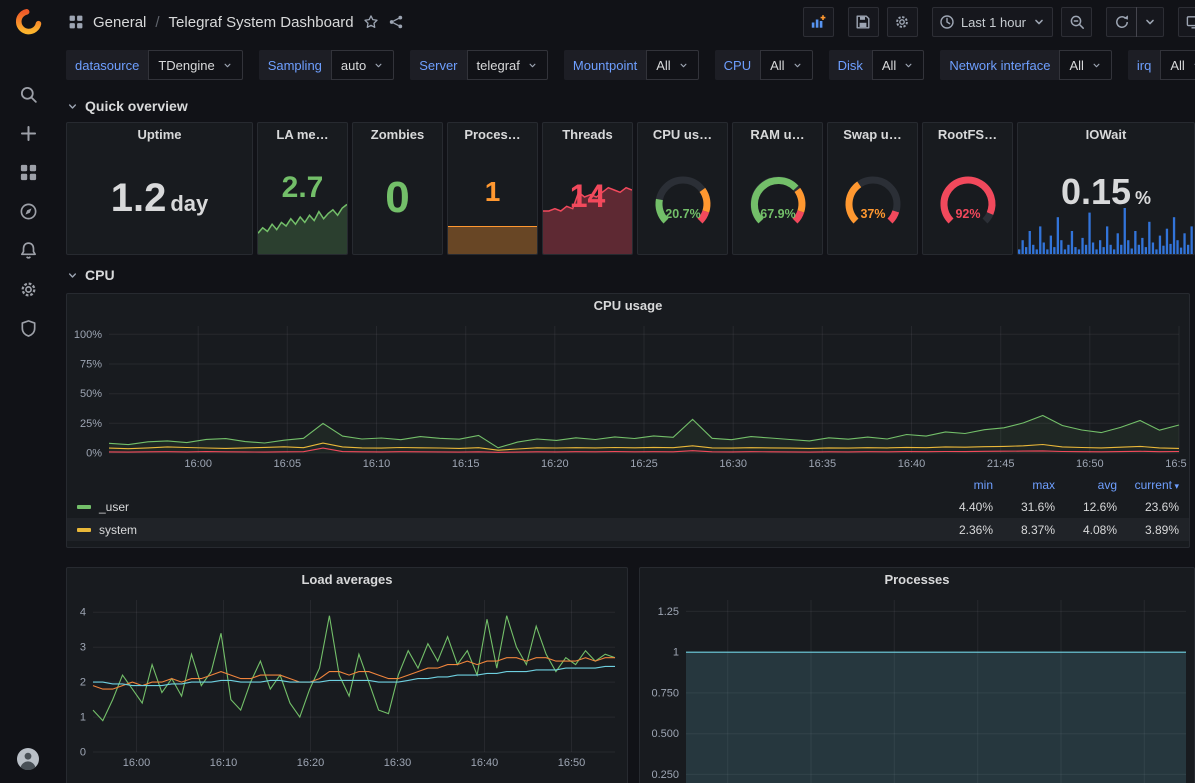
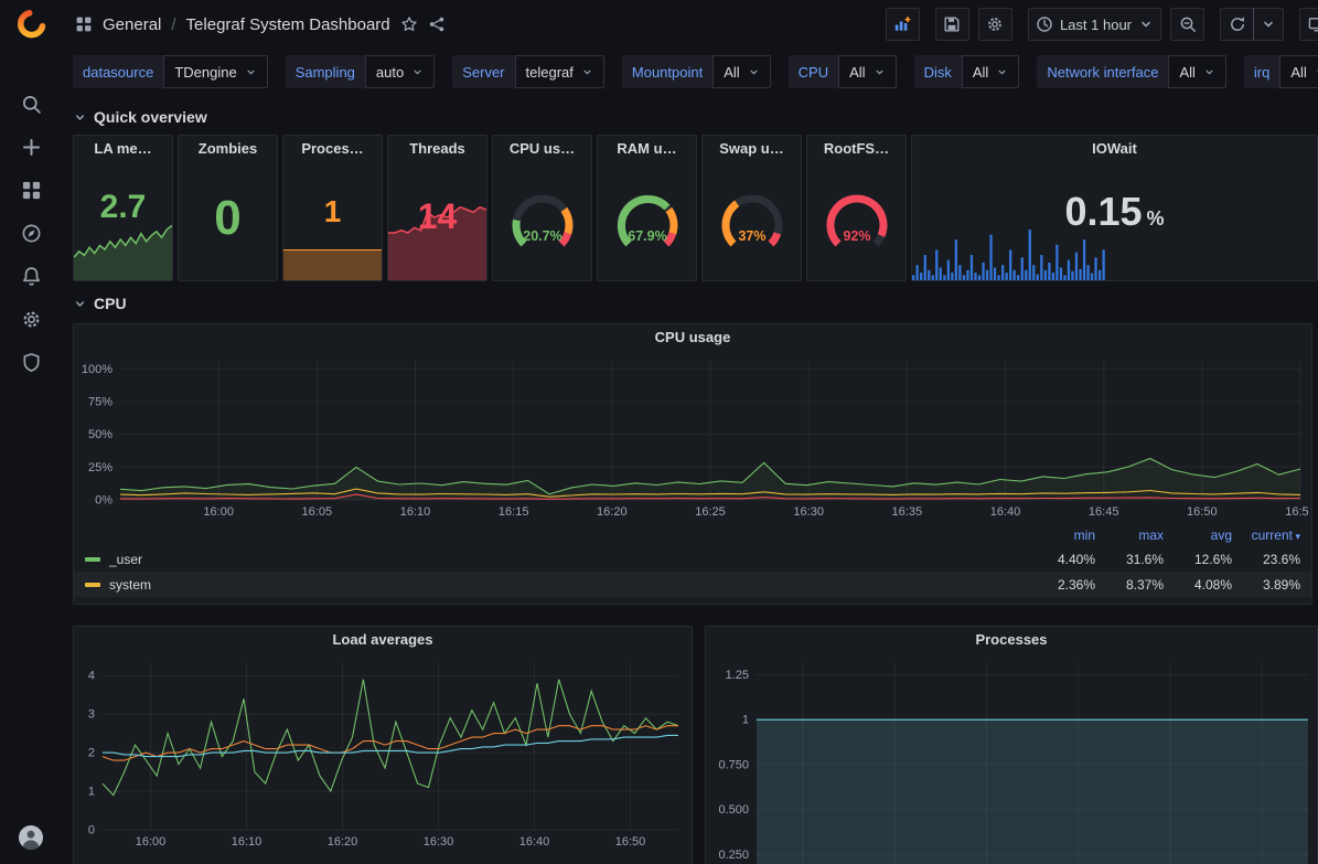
  General
  /
  Telegraf System Dashboard
  Last 1 hour
  datasource
  TDengine
  Sampling
  auto
  Server
  telegraf
  Mountpoint
  All
  CPU
  All
  Disk
  All
  Network interface
  All
  irq
  All
  Quick overview
- Uptime
- 1.2
- day
  LA me…
  2.7
  Zombies
  0
  Proces…
  1
  Threads
  14
  CPU us…
  20.7%
  RAM u…
  67.9%
  Swap u…
  37%
  RootFS…
  92%
  IOWait
  0.15
  %
  CPU
  CPU usage
  100%
  75%
  50%
  25%
  0%
  16:00
  16:05
  16:10
  16:15
  16:20
  16:25
  16:30
  16:35
  16:40
- 21:45
+ 16:45
  16:50
  16:5
  min
  max
  avg
  current ▾
  _user
  4.40%
  31.6%
  12.6%
  23.6%
  system
  2.36%
  8.37%
  4.08%
  3.89%
  Load averages
  4
  3
  2
  1
  0
  16:00
  16:10
  16:20
  16:30
  16:40
  16:50
  Processes
  1.25
  1
  0.750
  0.500
  0.250
